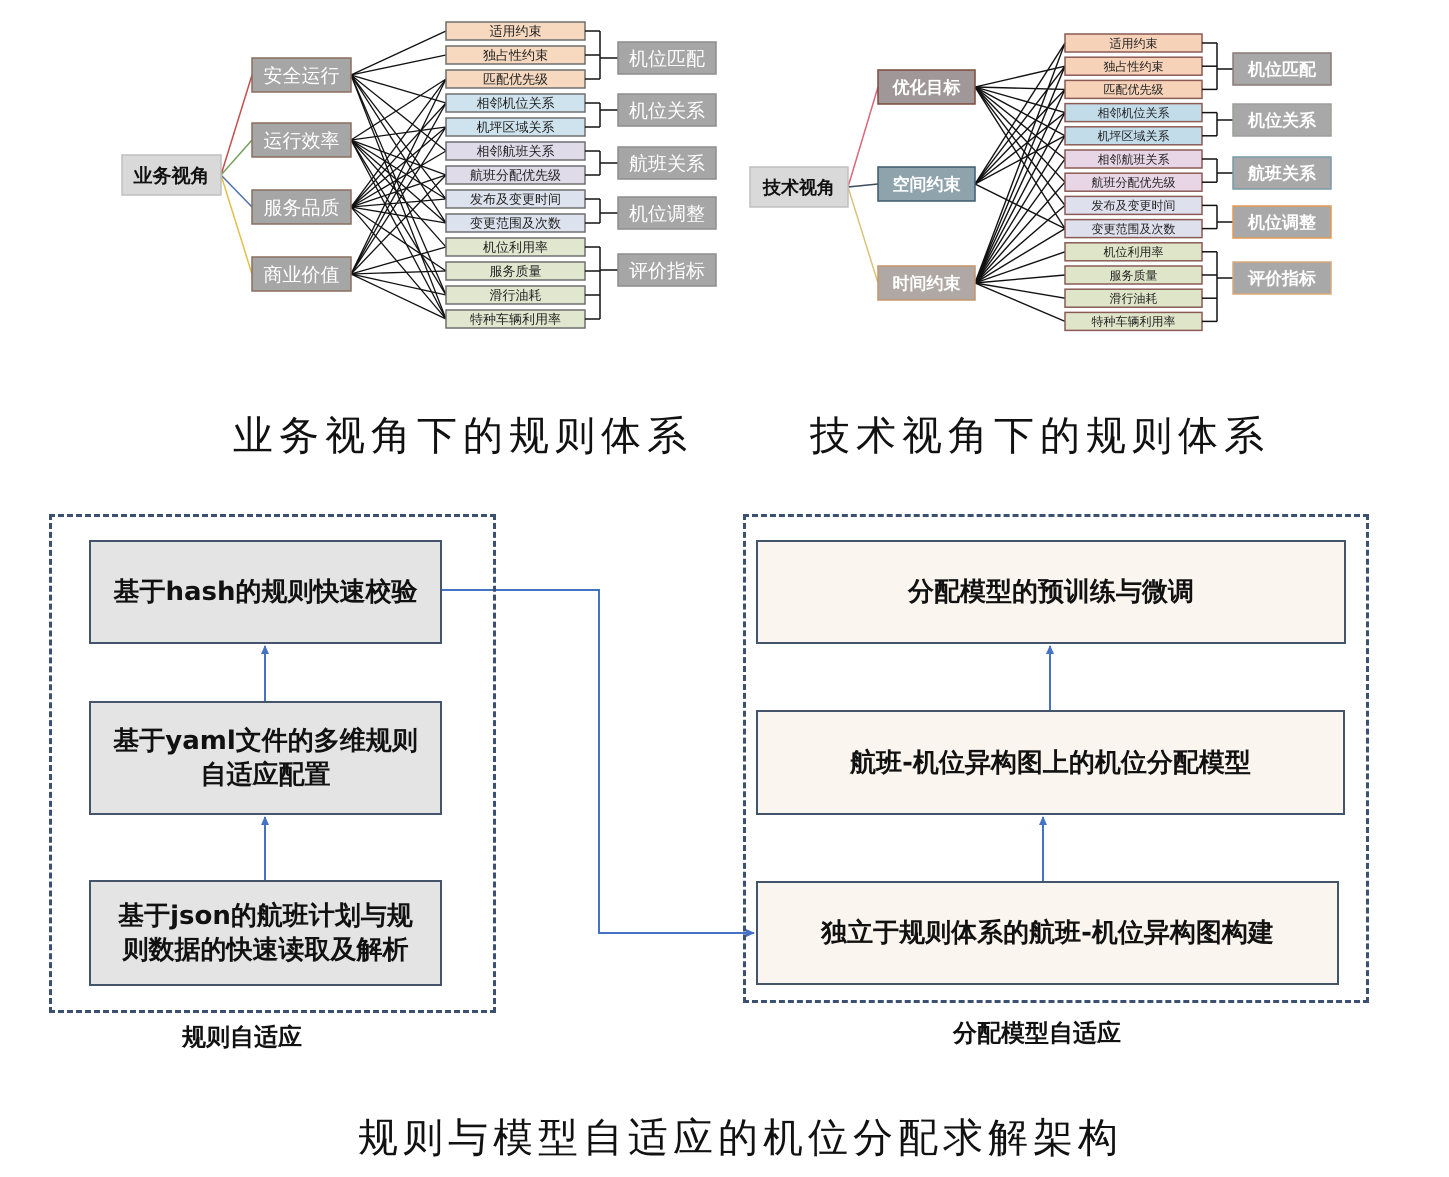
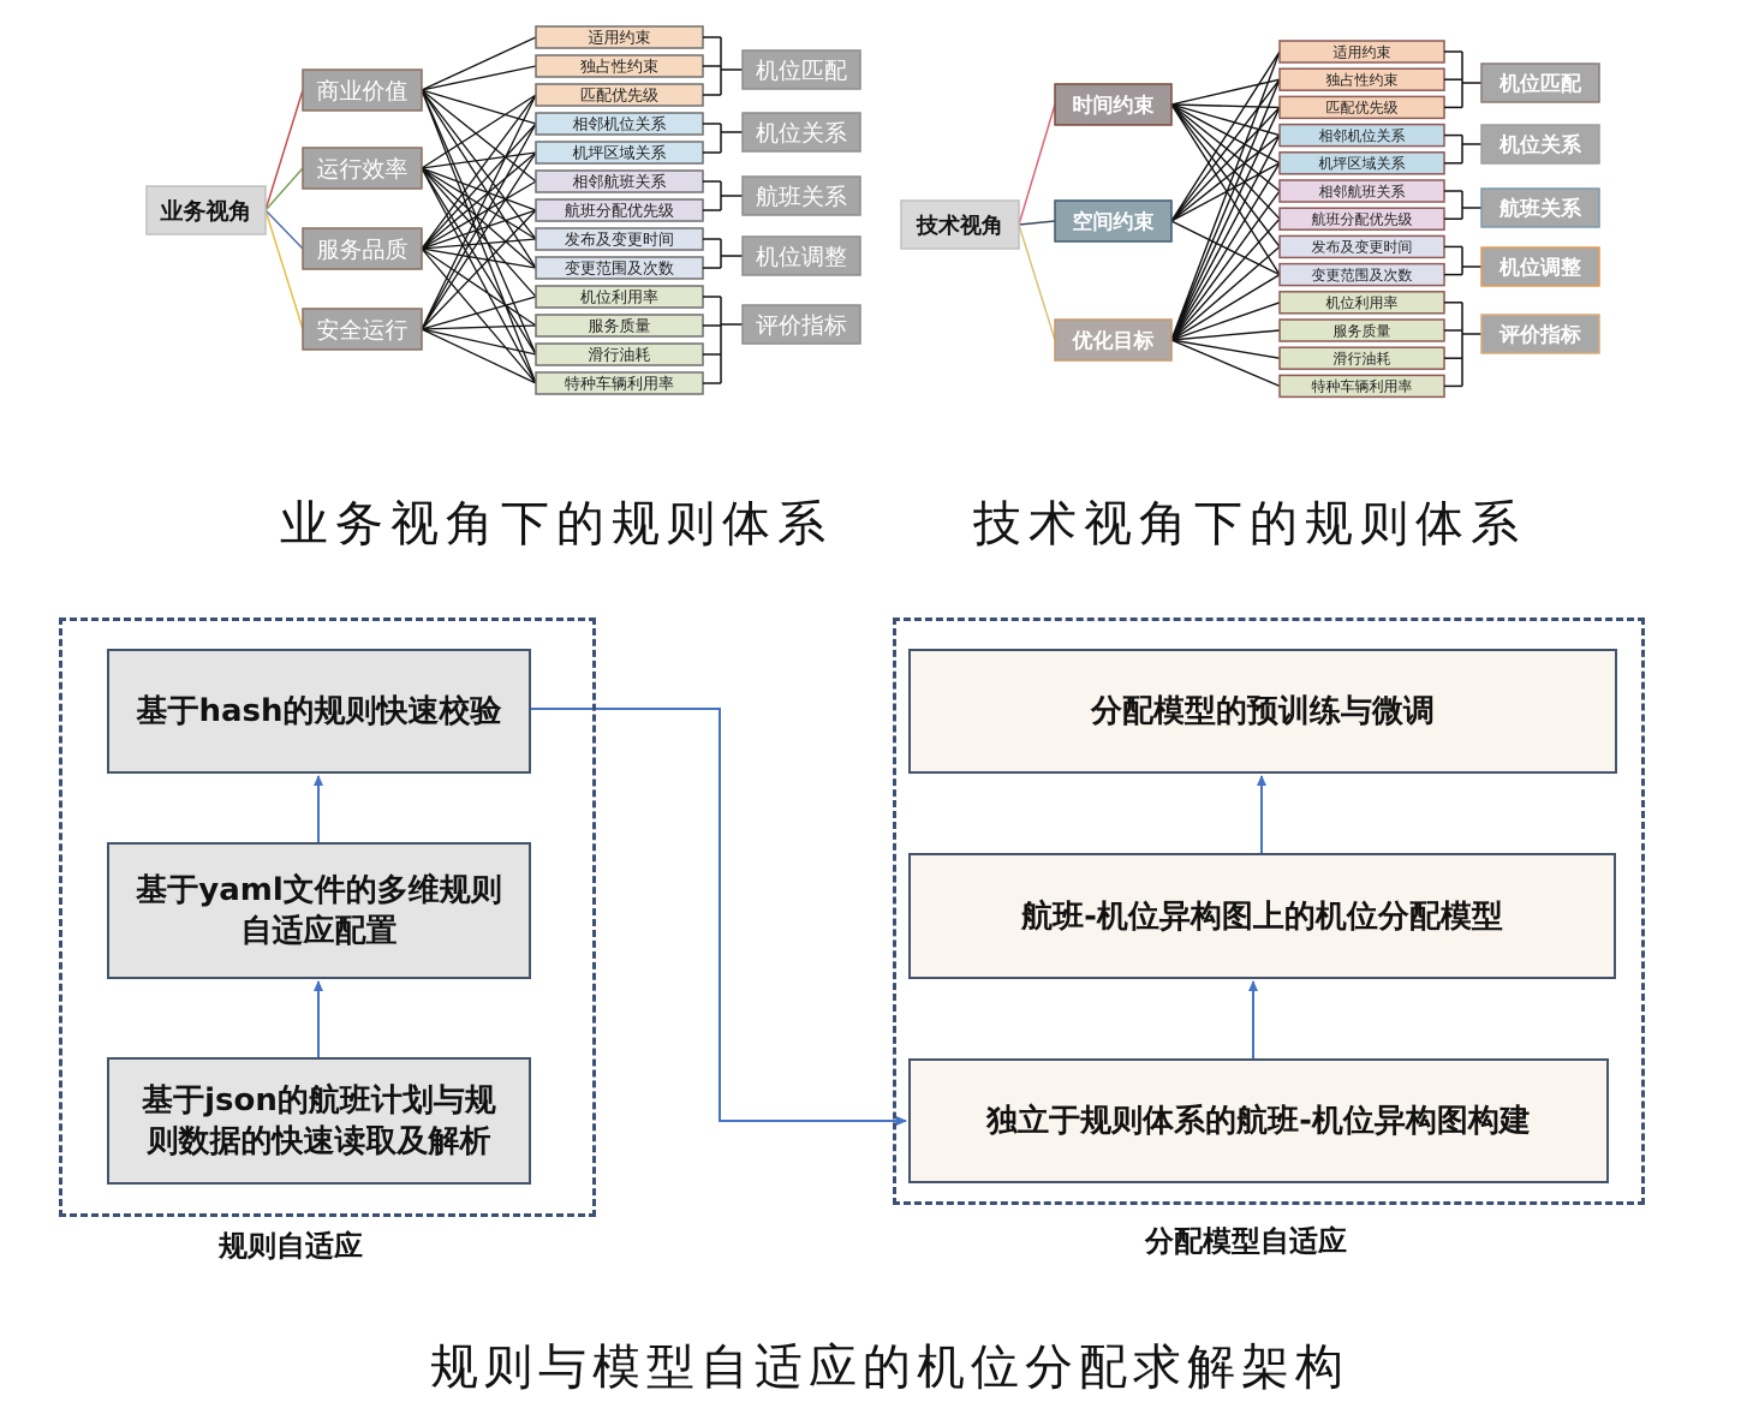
  业务视角
- 安全运行
+ 商业价值
  运行效率
  服务品质
- 商业价值
+ 安全运行
  适用约束
  独占性约束
  匹配优先级
  相邻机位关系
  机坪区域关系
  相邻航班关系
  航班分配优先级
  发布及变更时间
  变更范围及次数
  机位利用率
  服务质量
  滑行油耗
  特种车辆利用率
  机位匹配
  机位关系
  航班关系
  机位调整
  评价指标
  技术视角
- 优化目标
+ 时间约束
  空间约束
- 时间约束
+ 优化目标
  适用约束
  独占性约束
  匹配优先级
  相邻机位关系
  机坪区域关系
  相邻航班关系
  航班分配优先级
  发布及变更时间
  变更范围及次数
  机位利用率
  服务质量
  滑行油耗
  特种车辆利用率
  机位匹配
  机位关系
  航班关系
  机位调整
  评价指标
  业务视角下的规则体系
  技术视角下的规则体系
  基于hash的规则快速校验
  基于yaml文件的多维规则
  自适应配置
  基于json的航班计划与规
  则数据的快速读取及解析
  分配模型的预训练与微调
  航班-机位异构图上的机位分配模型
  独立于规则体系的航班-机位异构图构建
  规则自适应
  分配模型自适应
  规则与模型自适应的机位分配求解架构
